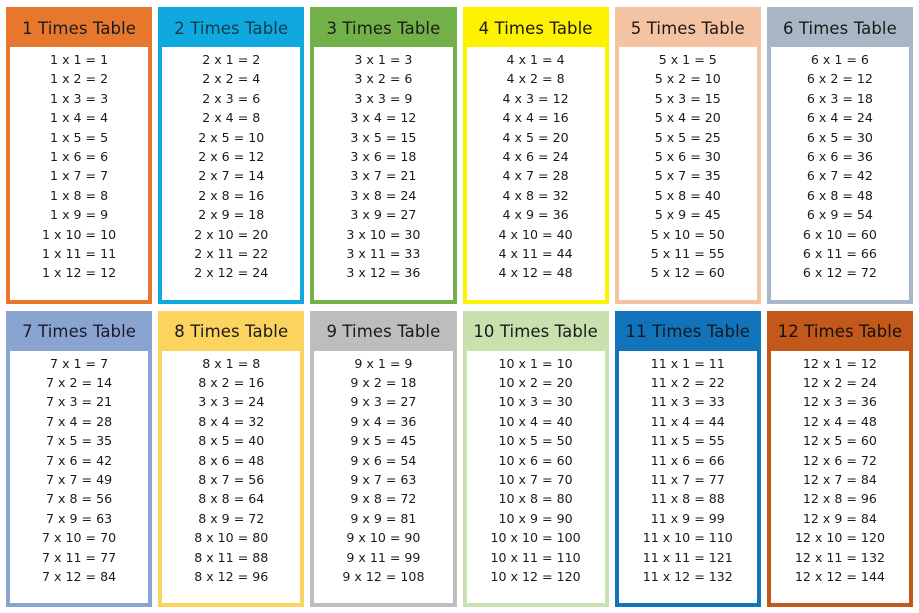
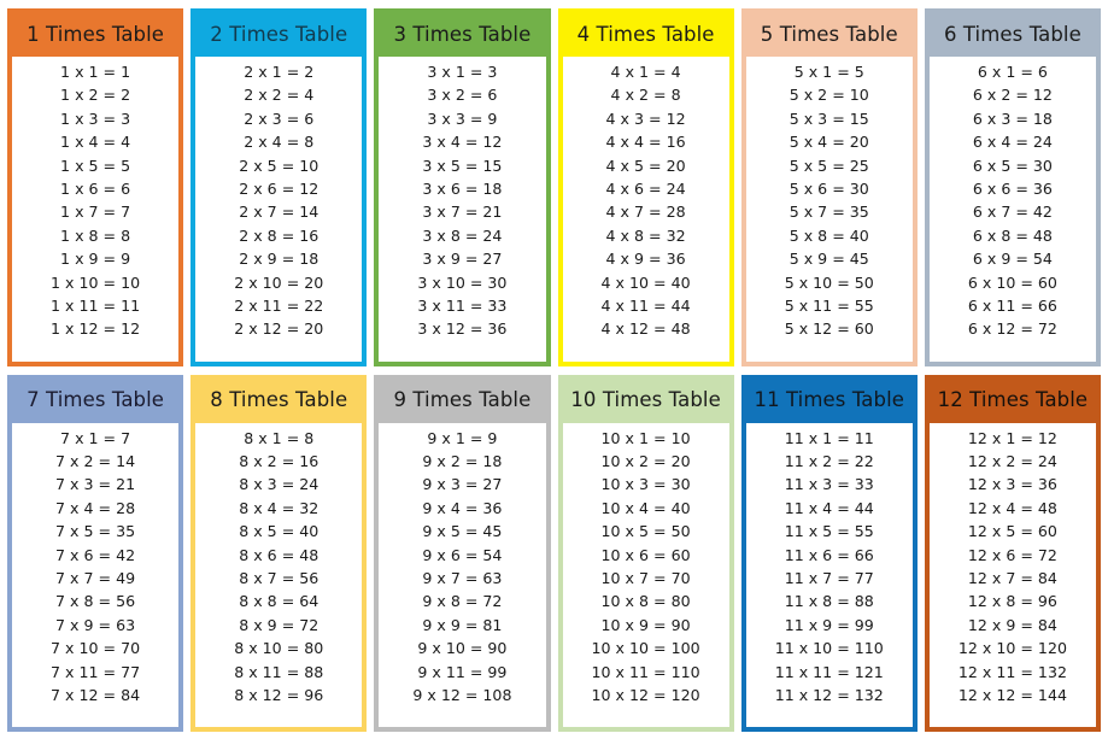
  1 Times Table
  1 x 1 = 1
  1 x 2 = 2
  1 x 3 = 3
  1 x 4 = 4
  1 x 5 = 5
  1 x 6 = 6
  1 x 7 = 7
  1 x 8 = 8
  1 x 9 = 9
  1 x 10 = 10
  1 x 11 = 11
  1 x 12 = 12
  2 Times Table
  2 x 1 = 2
  2 x 2 = 4
  2 x 3 = 6
  2 x 4 = 8
  2 x 5 = 10
  2 x 6 = 12
  2 x 7 = 14
  2 x 8 = 16
  2 x 9 = 18
  2 x 10 = 20
  2 x 11 = 22
- 2 x 12 = 24
+ 2 x 12 = 20
  3 Times Table
  3 x 1 = 3
  3 x 2 = 6
  3 x 3 = 9
  3 x 4 = 12
  3 x 5 = 15
  3 x 6 = 18
  3 x 7 = 21
  3 x 8 = 24
  3 x 9 = 27
  3 x 10 = 30
  3 x 11 = 33
  3 x 12 = 36
  4 Times Table
  4 x 1 = 4
  4 x 2 = 8
  4 x 3 = 12
  4 x 4 = 16
  4 x 5 = 20
  4 x 6 = 24
  4 x 7 = 28
  4 x 8 = 32
  4 x 9 = 36
  4 x 10 = 40
  4 x 11 = 44
  4 x 12 = 48
  5 Times Table
  5 x 1 = 5
  5 x 2 = 10
  5 x 3 = 15
  5 x 4 = 20
  5 x 5 = 25
  5 x 6 = 30
  5 x 7 = 35
  5 x 8 = 40
  5 x 9 = 45
  5 x 10 = 50
  5 x 11 = 55
  5 x 12 = 60
  6 Times Table
  6 x 1 = 6
  6 x 2 = 12
  6 x 3 = 18
  6 x 4 = 24
  6 x 5 = 30
  6 x 6 = 36
  6 x 7 = 42
  6 x 8 = 48
  6 x 9 = 54
  6 x 10 = 60
  6 x 11 = 66
  6 x 12 = 72
  7 Times Table
  7 x 1 = 7
  7 x 2 = 14
  7 x 3 = 21
  7 x 4 = 28
  7 x 5 = 35
  7 x 6 = 42
  7 x 7 = 49
  7 x 8 = 56
  7 x 9 = 63
  7 x 10 = 70
  7 x 11 = 77
  7 x 12 = 84
  8 Times Table
  8 x 1 = 8
  8 x 2 = 16
- 3 x 3 = 24
+ 8 x 3 = 24
  8 x 4 = 32
  8 x 5 = 40
  8 x 6 = 48
  8 x 7 = 56
  8 x 8 = 64
  8 x 9 = 72
  8 x 10 = 80
  8 x 11 = 88
  8 x 12 = 96
  9 Times Table
  9 x 1 = 9
  9 x 2 = 18
  9 x 3 = 27
  9 x 4 = 36
  9 x 5 = 45
  9 x 6 = 54
  9 x 7 = 63
  9 x 8 = 72
  9 x 9 = 81
  9 x 10 = 90
  9 x 11 = 99
  9 x 12 = 108
  10 Times Table
  10 x 1 = 10
  10 x 2 = 20
  10 x 3 = 30
  10 x 4 = 40
  10 x 5 = 50
  10 x 6 = 60
  10 x 7 = 70
  10 x 8 = 80
  10 x 9 = 90
  10 x 10 = 100
  10 x 11 = 110
  10 x 12 = 120
  11 Times Table
  11 x 1 = 11
  11 x 2 = 22
  11 x 3 = 33
  11 x 4 = 44
  11 x 5 = 55
  11 x 6 = 66
  11 x 7 = 77
  11 x 8 = 88
  11 x 9 = 99
  11 x 10 = 110
  11 x 11 = 121
  11 x 12 = 132
  12 Times Table
  12 x 1 = 12
  12 x 2 = 24
  12 x 3 = 36
  12 x 4 = 48
  12 x 5 = 60
  12 x 6 = 72
  12 x 7 = 84
  12 x 8 = 96
  12 x 9 = 84
  12 x 10 = 120
  12 x 11 = 132
  12 x 12 = 144
